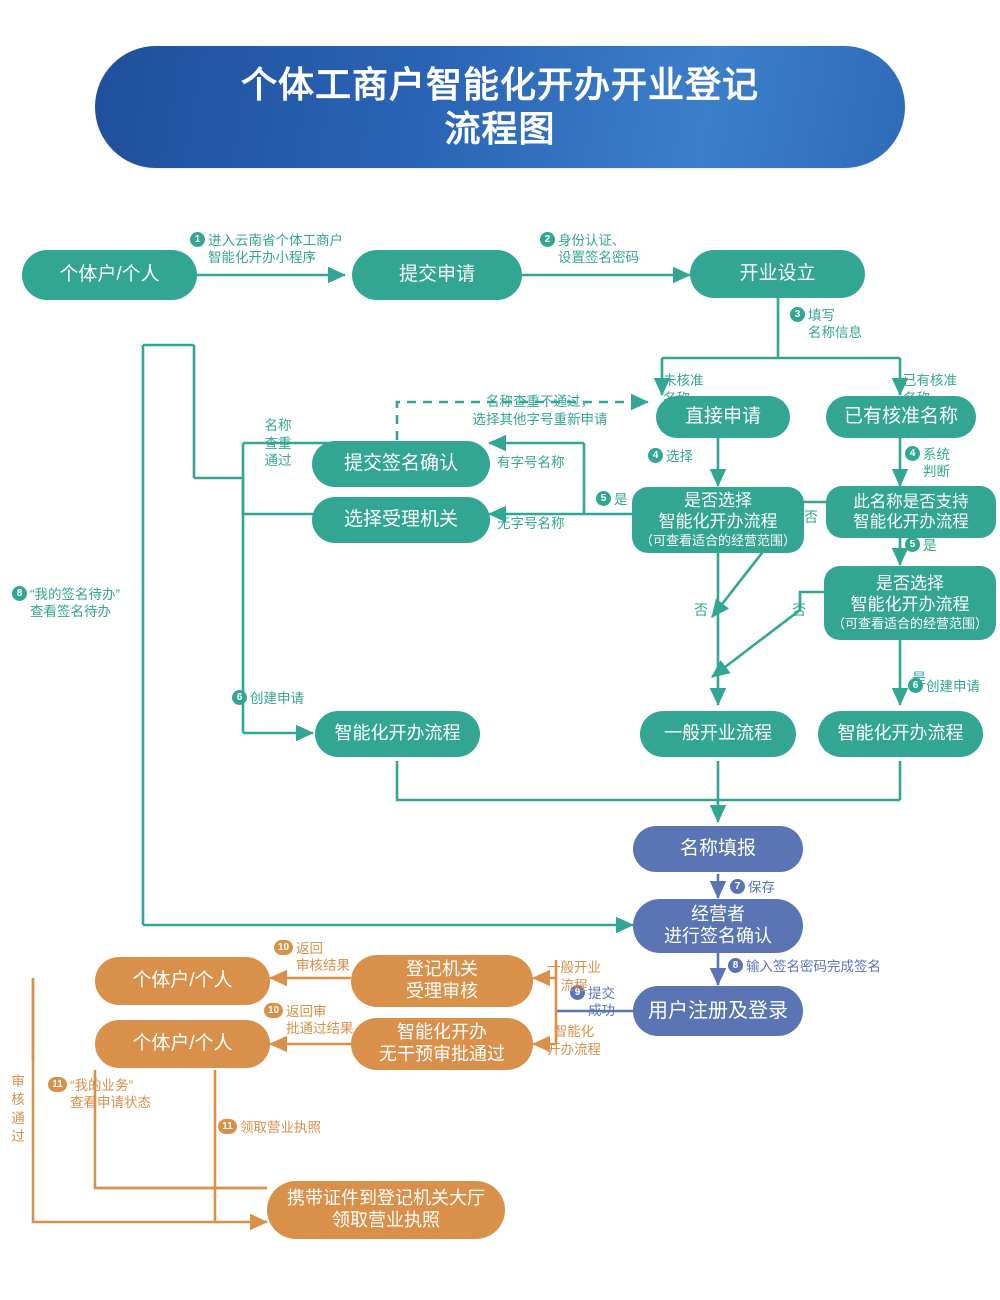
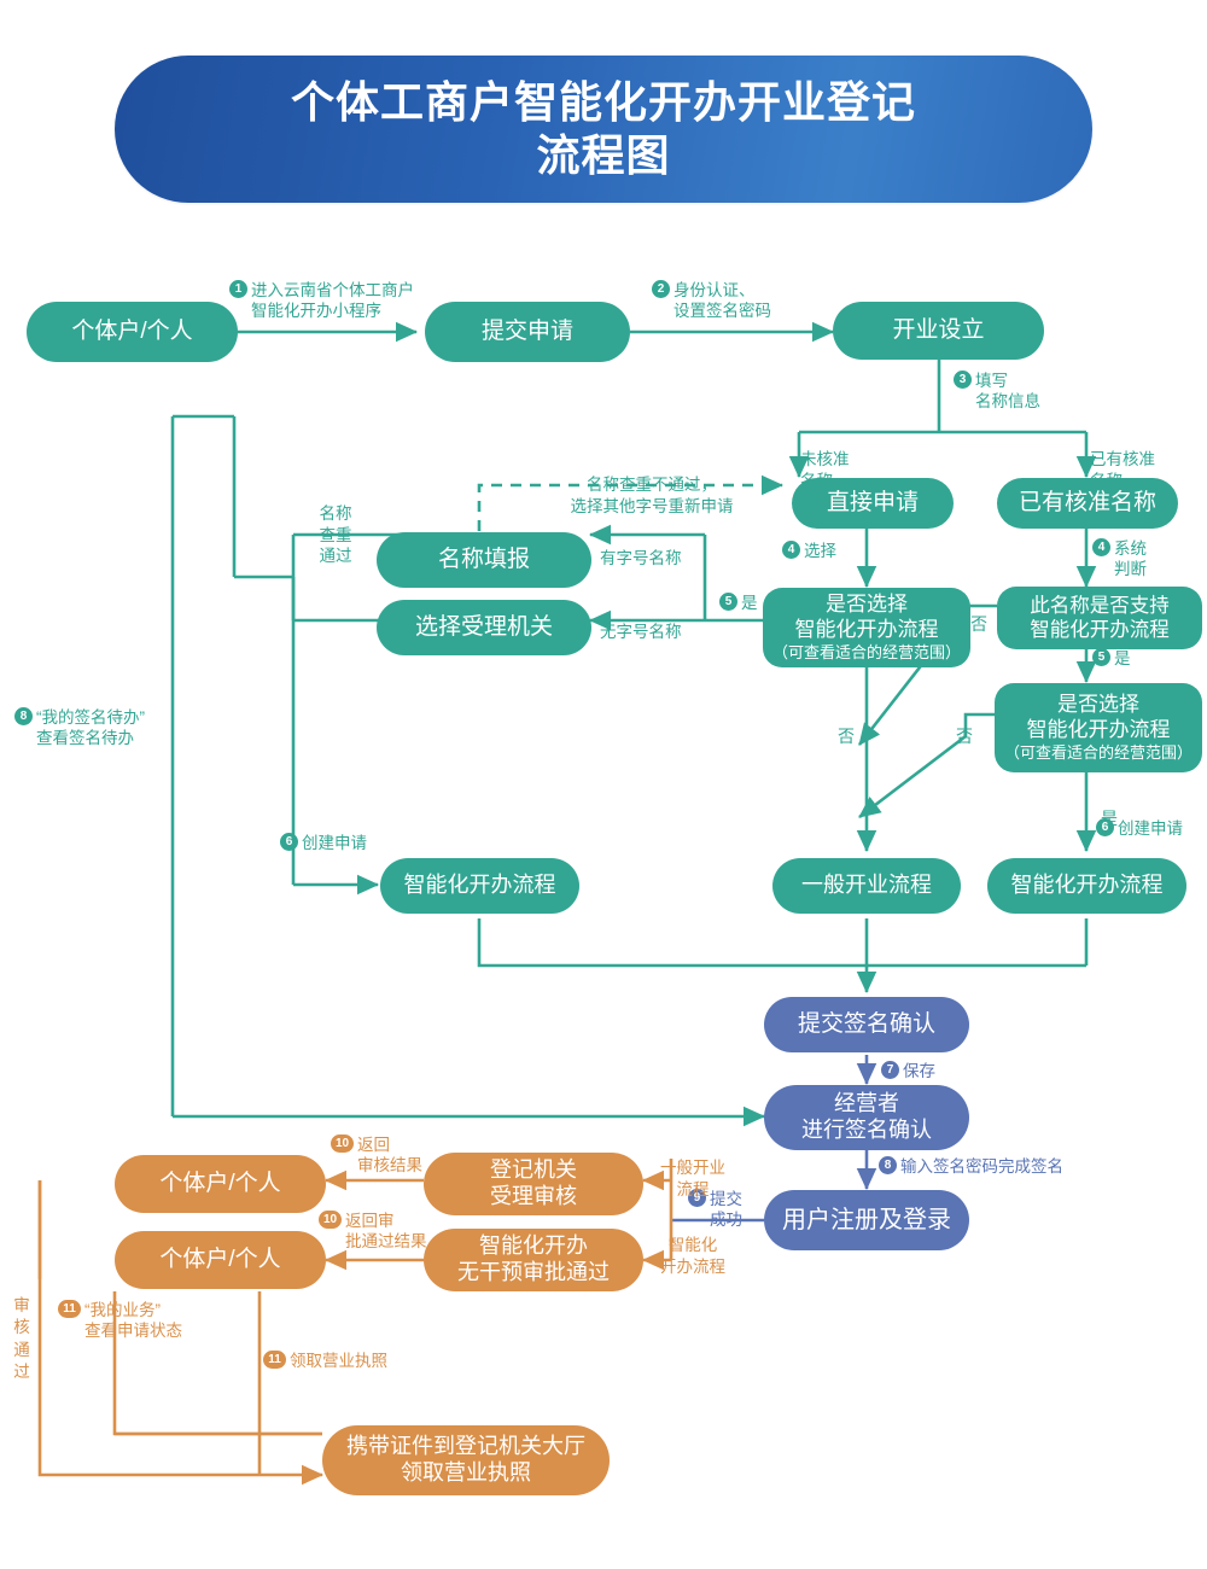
  个体工商户智能化开办开业登记
  流程图
  个体户/个人
  提交申请
  开业设立
  直接申请
  已有核准名称
- 提交签名确认
+ 名称填报
  选择受理机关
  是否选择
  智能化开办流程
  （可查看适合的经营范围）
  此名称是否支持
  智能化开办流程
  是否选择
  智能化开办流程
  （可查看适合的经营范围）
  智能化开办流程
  一般开业流程
  智能化开办流程
- 名称填报
+ 提交签名确认
  经营者
  进行签名确认
  用户注册及登录
  登记机关
  受理审核
  智能化开办
  无干预审批通过
  个体户/个人
  个体户/个人
  携带证件到登记机关大厅
  领取营业执照
  1
  进入云南省个体工商户
  智能化开办小程序
  2
  身份认证、
  设置签名密码
  3
  填写
  名称信息
  未核准
  名称
  已有核准
  名称
  4
  选择
  4
  系统
  判断
  5
  是
  5
  是
  否
  否
  否
  有字号名称
  无字号名称
  名称查重不通过，
  选择其他字号重新申请
  名称
  查重
  通过
  6
  创建申请
  6
  创建申请
  8
  “我的签名待办”
  查看签名待办
  7
  保存
  8
  输入签名密码完成签名
  9
  提交
  成功
  一般开业
  流程
  智能化
  开办流程
  10
  返回
  审核结果
  10
  返回审
  批通过结果
  11
  “我的业务”
  查看申请状态
  11
  领取营业执照
  审
  核
  通
  过
